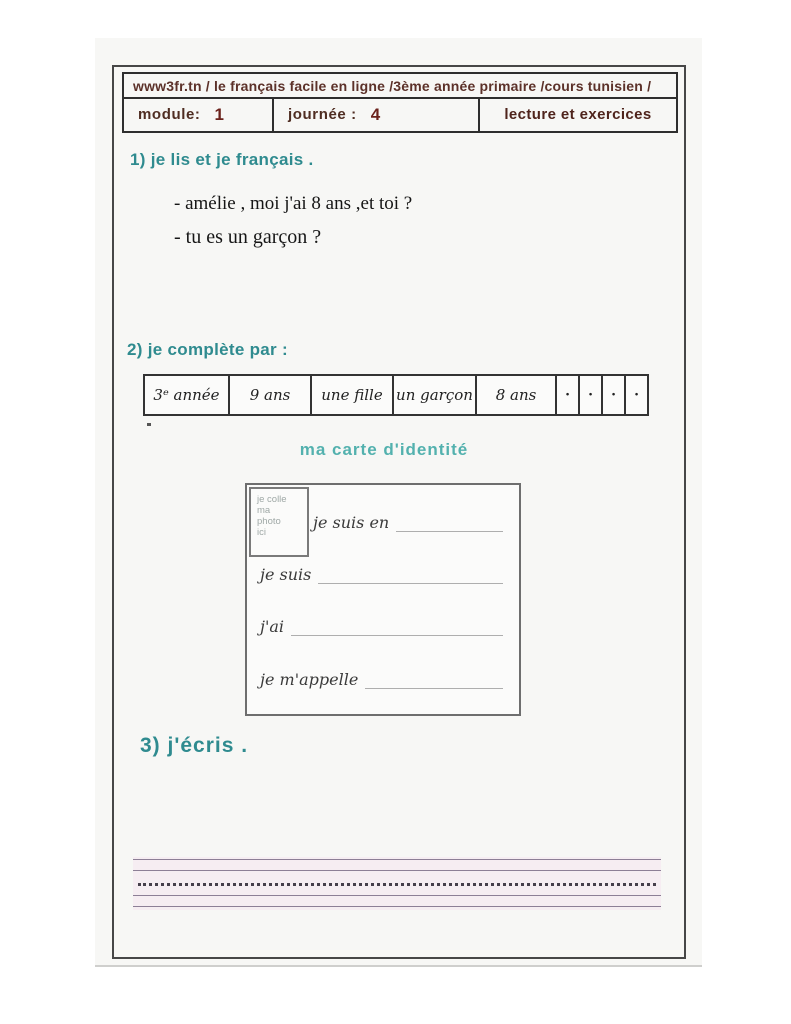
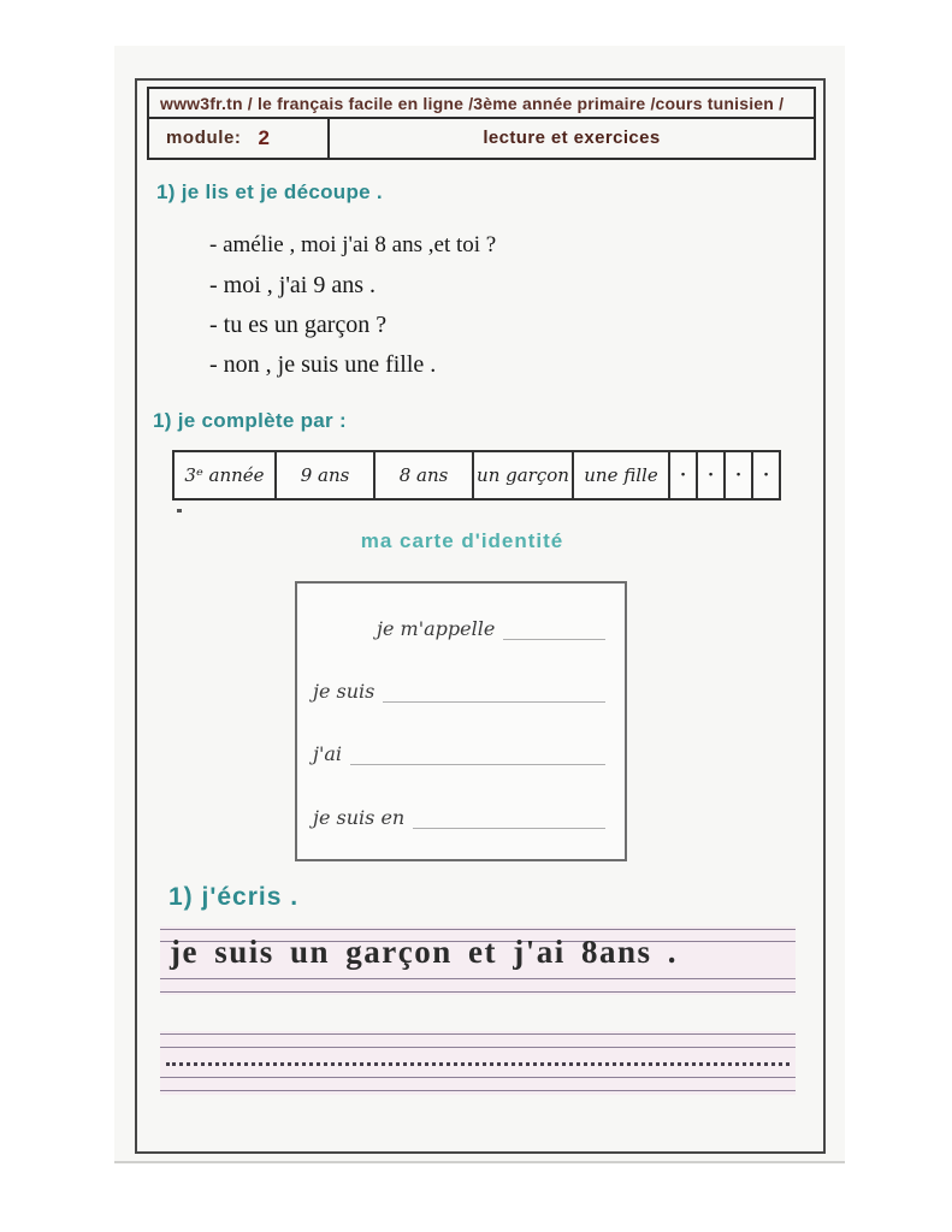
  www3fr.tn / le français facile en ligne /3ème année primaire /cours tunisien /
  module:
- 1
+ 2
- journée :
- 4
  lecture et exercices
- 1) je lis et je français .
+ 1) je lis et je découpe .
  - amélie , moi j'ai 8 ans ,et toi ?
+ - moi , j'ai 9 ans .
  - tu es un garçon ?
+ - non , je suis une fille .
- 2) je complète par :
+ 1) je complète par :
  3ᵉ année
  9 ans
- une fille
+ 8 ans
  un garçon
- 8 ans
+ une fille
  ·
  ·
  ·
  ·
  ma carte d'identité
- je colle
- ma
- photo
- ici
- je suis en
+ je m'appelle
  je suis
  j'ai
- je m'appelle
+ je suis en
- 3) j'écris .
+ 1) j'écris .
+ je suis un garçon et j'ai 8ans .
